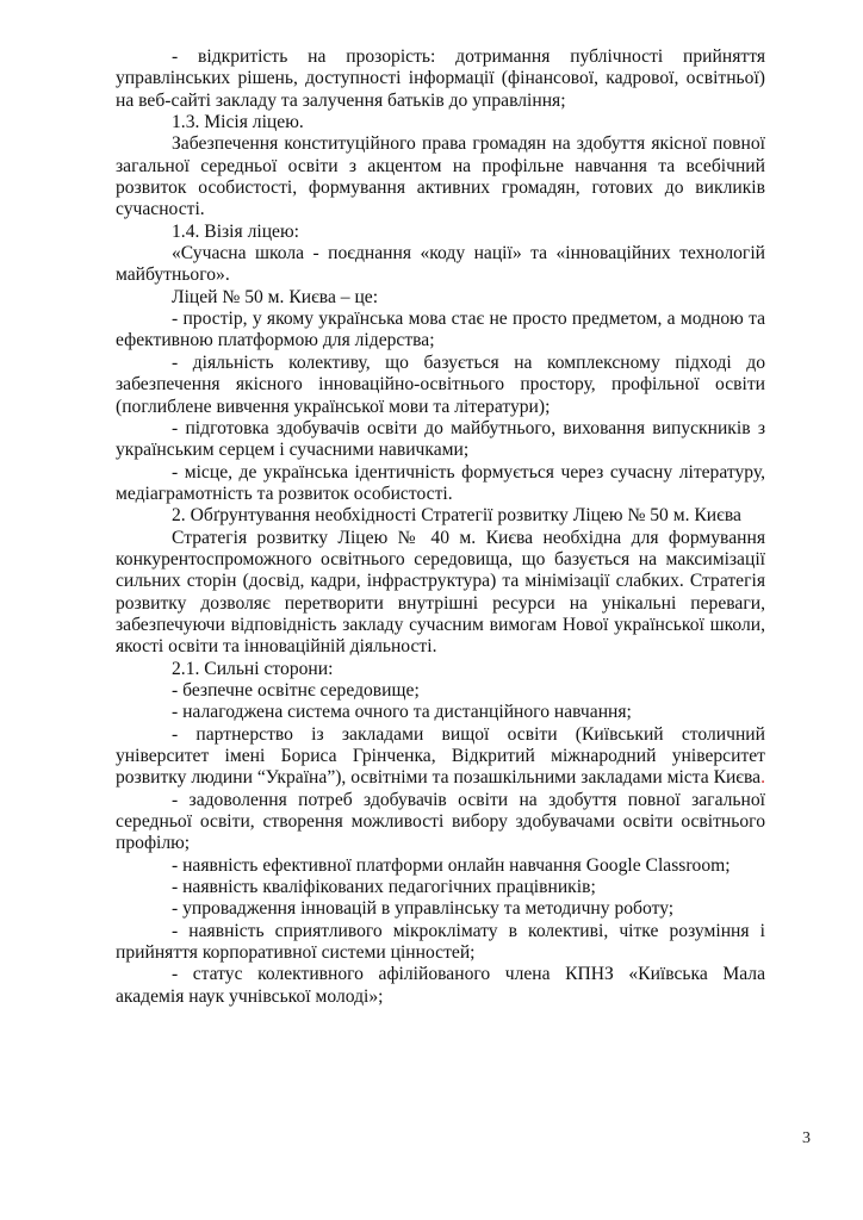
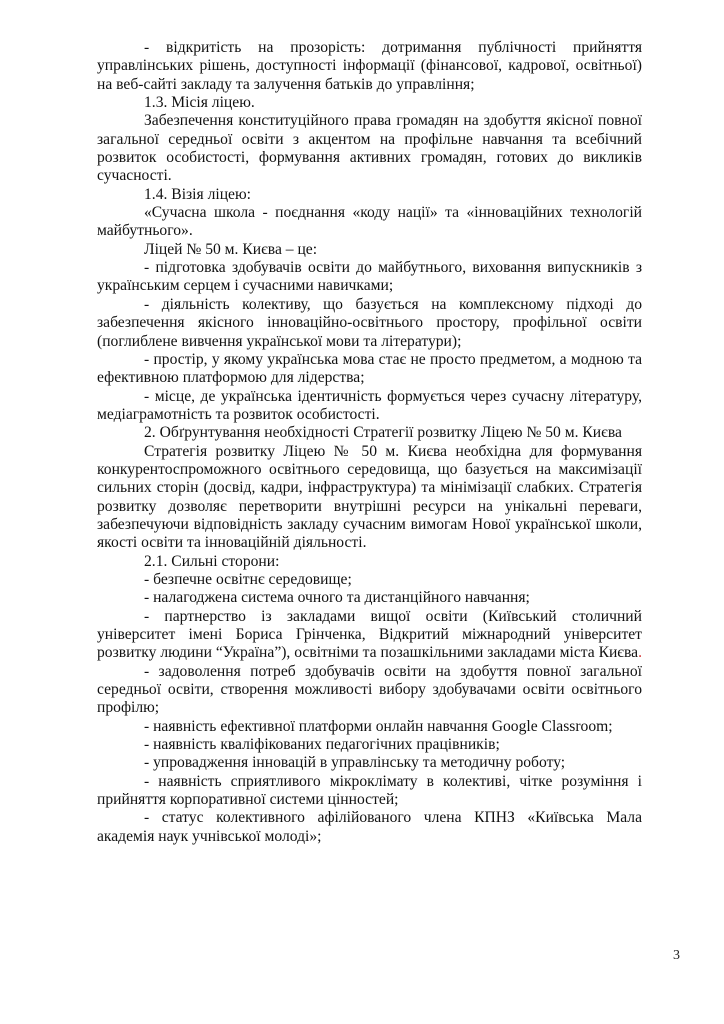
  - відкритість на прозорість: дотримання публічності прийняття управлінських рішень, доступності інформації (фінансової, кадрової, освітньої) на веб-сайті закладу та залучення батьків до управління;
  1.3. Місія ліцею.
  Забезпечення конституційного права громадян на здобуття якісної повної загальної середньої освіти з акцентом на профільне навчання та всебічний розвиток особистості, формування активних громадян, готових до викликів сучасності.
  1.4. Візія ліцею:
  «Сучасна школа - поєднання «коду нації» та «інноваційних технологій майбутнього».
  Ліцей № 50 м. Києва – це:
- - простір, у якому українська мова стає не просто предметом, а модною та ефективною платформою для лідерства;
+ - підготовка здобувачів освіти до майбутнього, виховання випускників з українським серцем і сучасними навичками;
  - діяльність колективу, що базується на комплексному підході до забезпечення якісного інноваційно-освітнього простору, профільної освіти (поглиблене вивчення української мови та літератури);
- - підготовка здобувачів освіти до майбутнього, виховання випускників з українським серцем і сучасними навичками;
+ - простір, у якому українська мова стає не просто предметом, а модною та ефективною платформою для лідерства;
  - місце, де українська ідентичність формується через сучасну літературу, медіаграмотність та розвиток особистості.
  2. Обґрунтування необхідності Стратегії розвитку Ліцею № 50 м. Києва
- Стратегія розвитку Ліцею № 40 м. Києва необхідна для формування конкурентоспроможного освітнього середовища, що базується на максимізації сильних сторін (досвід, кадри, інфраструктура) та мінімізації слабких. Стратегія розвитку дозволяє перетворити внутрішні ресурси на унікальні переваги, забезпечуючи відповідність закладу сучасним вимогам Нової української школи, якості освіти та інноваційній діяльності.
+ Стратегія розвитку Ліцею № 50 м. Києва необхідна для формування конкурентоспроможного освітнього середовища, що базується на максимізації сильних сторін (досвід, кадри, інфраструктура) та мінімізації слабких. Стратегія розвитку дозволяє перетворити внутрішні ресурси на унікальні переваги, забезпечуючи відповідність закладу сучасним вимогам Нової української школи, якості освіти та інноваційній діяльності.
  2.1. Сильні сторони:
  - безпечне освітнє середовище;
  - налагоджена система очного та дистанційного навчання;
  - партнерство із закладами вищої освіти (Київський столичний університет імені Бориса Грінченка, Відкритий міжнародний університет розвитку людини “Україна”), освітніми та позашкільними закладами міста Києва.
  - задоволення потреб здобувачів освіти на здобуття повної загальної середньої освіти, створення можливості вибору здобувачами освіти освітнього профілю;
  - наявність ефективної платформи онлайн навчання Google Classroom;
  - наявність кваліфікованих педагогічних працівників;
  - упровадження інновацій в управлінську та методичну роботу;
  - наявність сприятливого мікроклімату в колективі, чітке розуміння і прийняття корпоративної системи цінностей;
  - статус колективного афілійованого члена КПНЗ «Київська Мала академія наук учнівської молоді»;
  3
